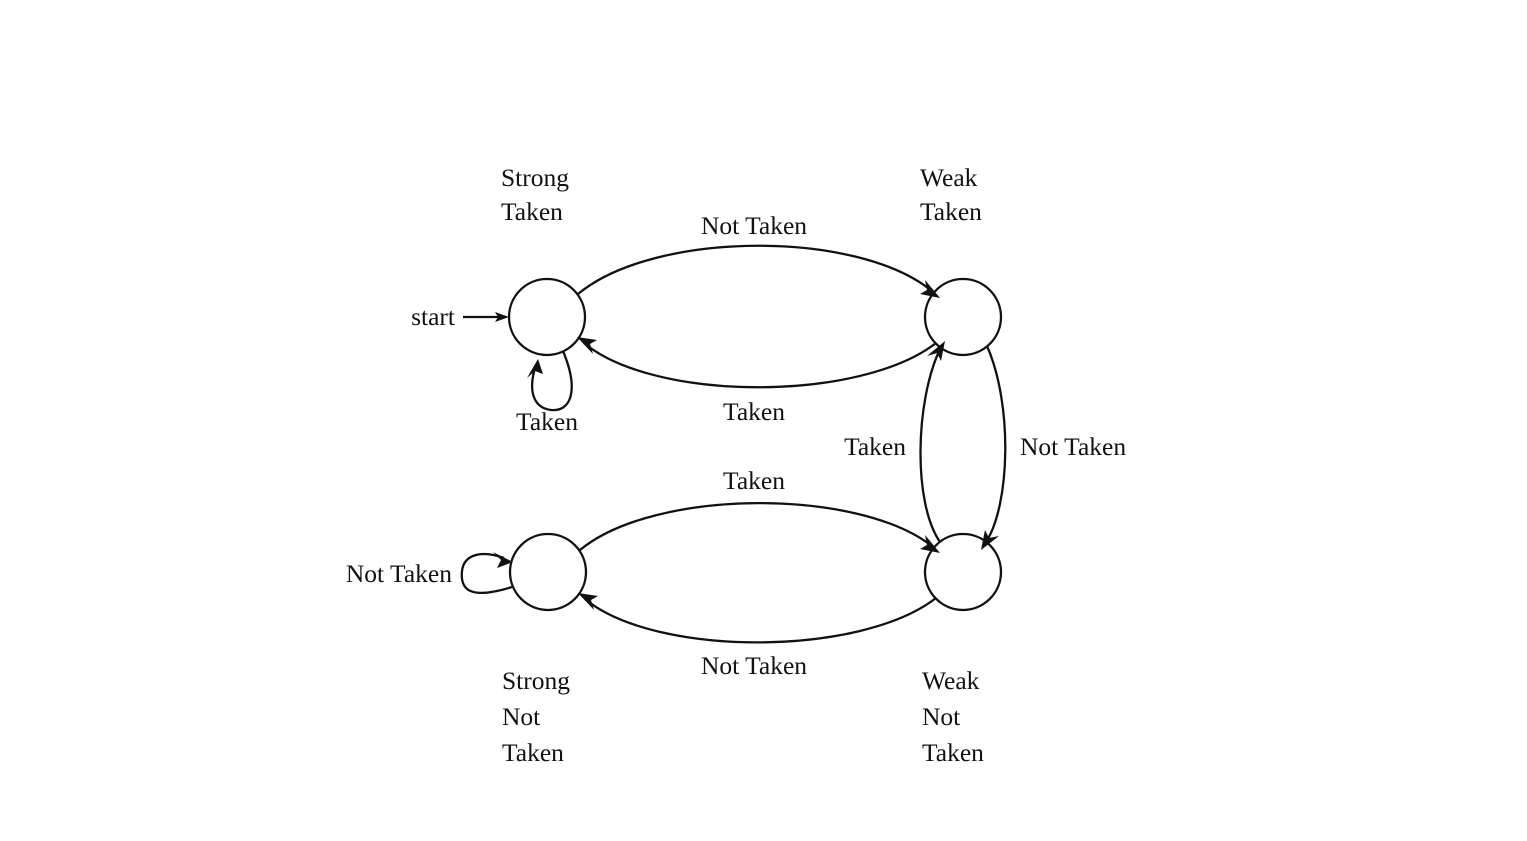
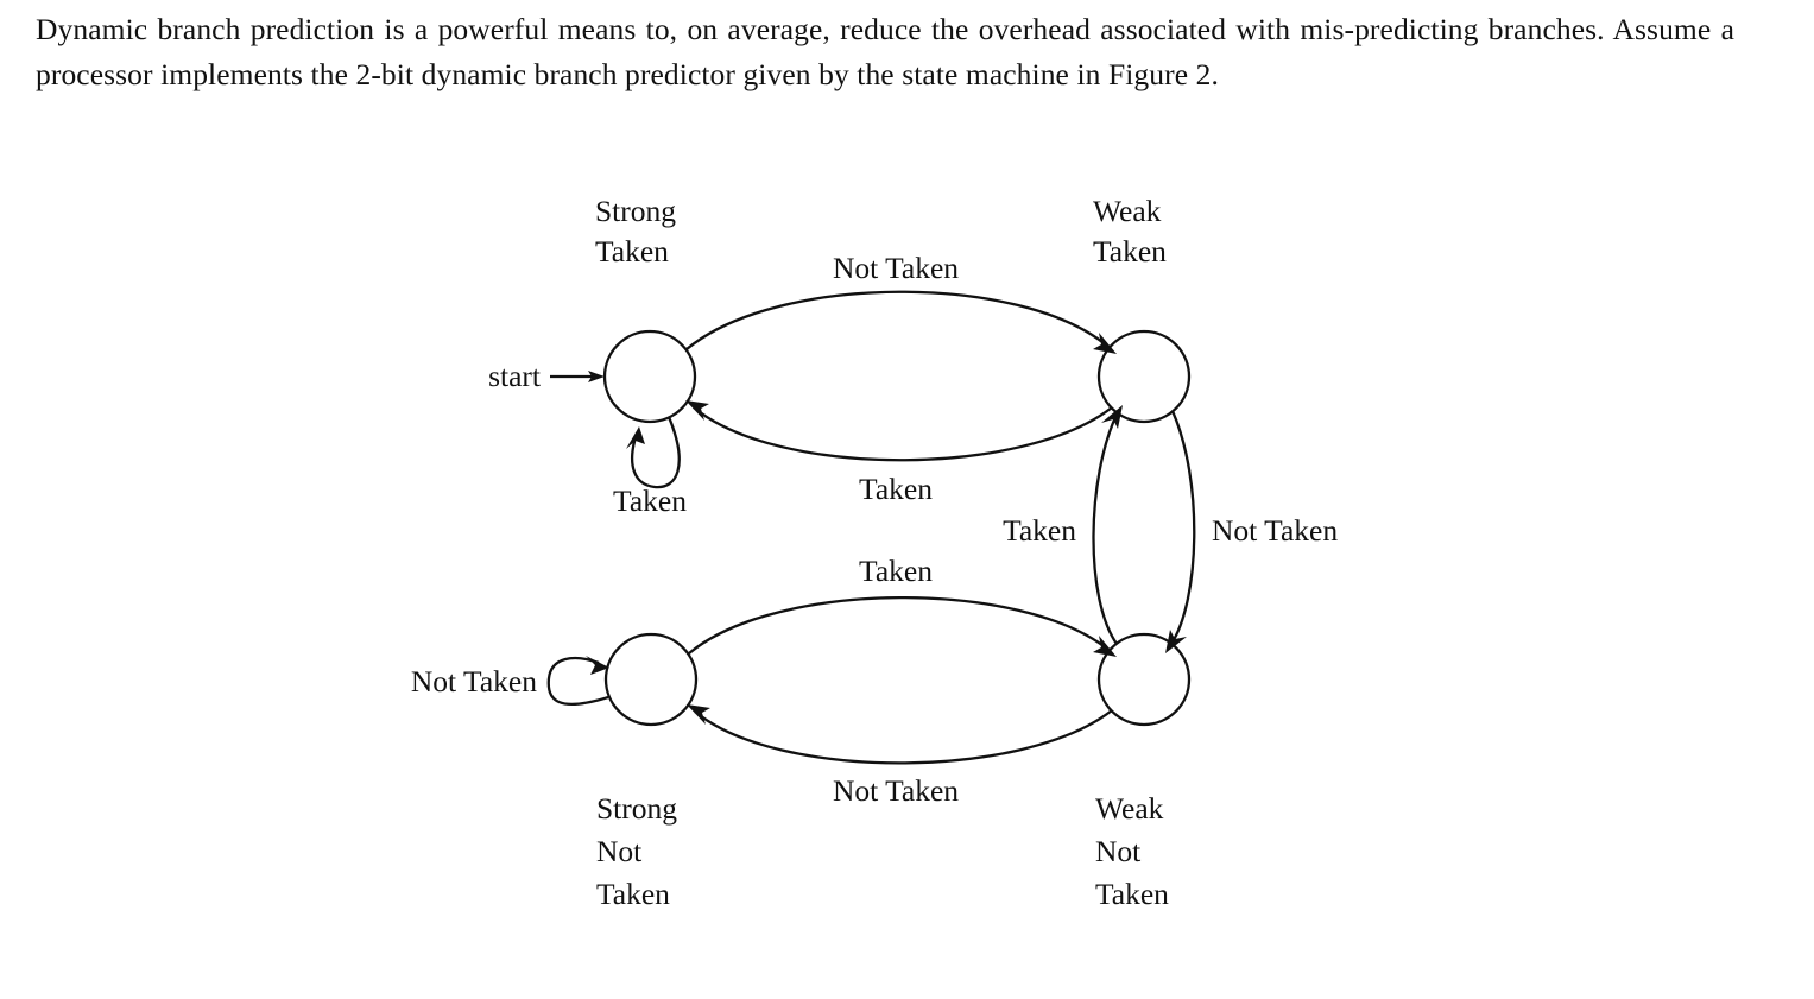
+ Dynamic branch prediction is a powerful means to, on average, reduce the overhead associated with mis-predicting branches. Assume a processor implements the 2-bit dynamic branch predictor given by the state machine in Figure 2.
  start
  Not Taken
  Taken
  Taken
  Not Taken
  Taken
  Taken
  Not Taken
  Not Taken
  Strong
  Taken
  Weak
  Taken
  Strong
  Not
  Taken
  Weak
  Not
  Taken
